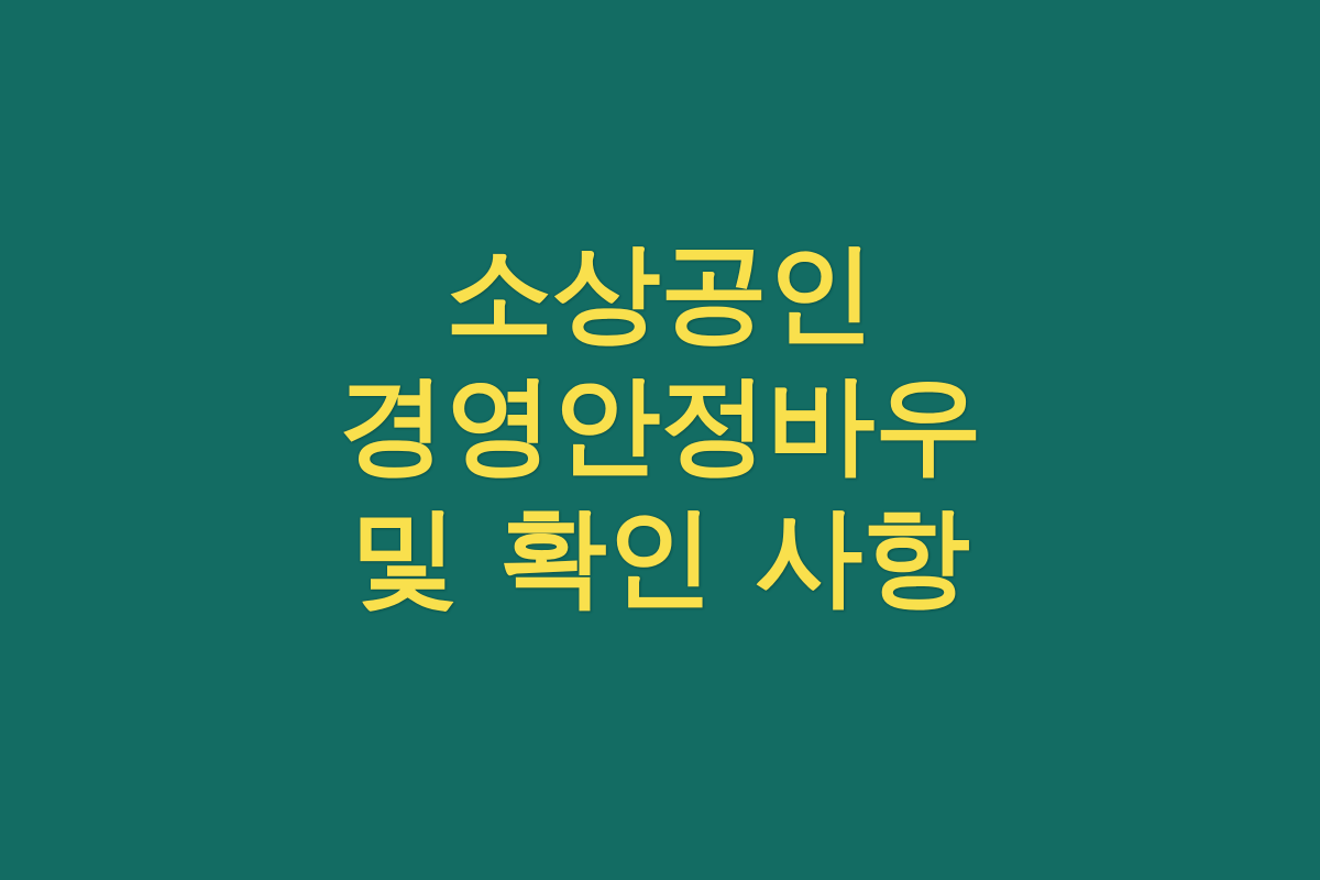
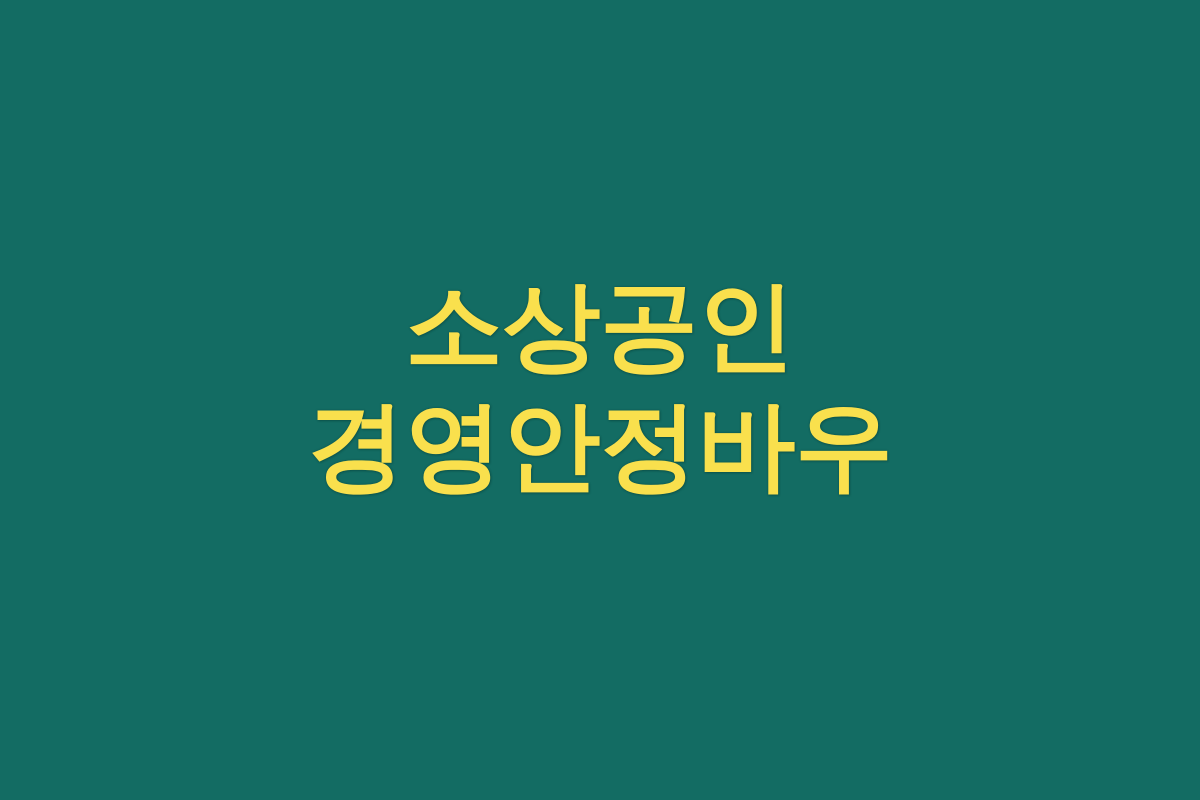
  소상공인 경영안정바우
- 및 확인 사항
